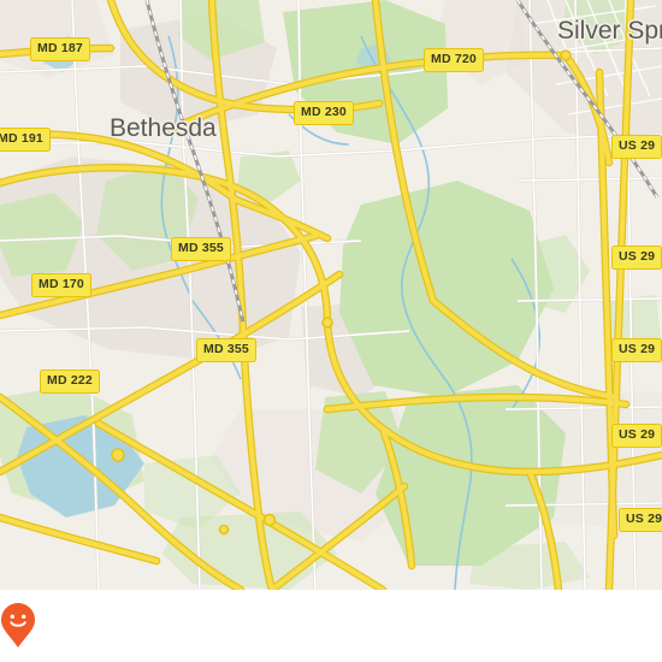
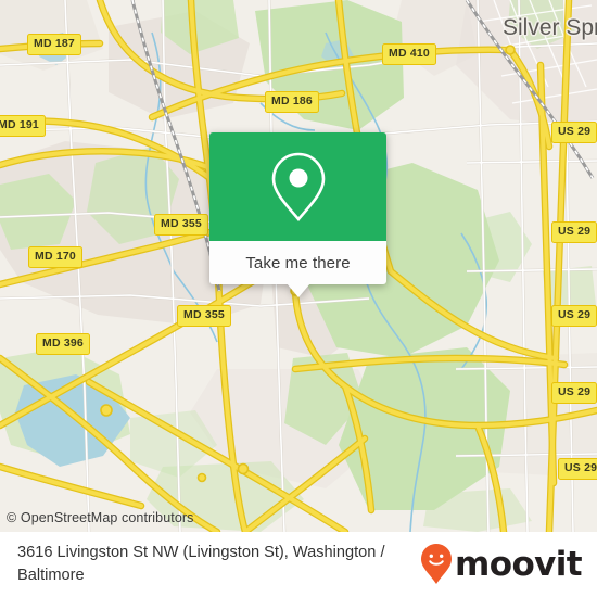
- Bethesda
  Silver Sp
  MD 187
- MD 720
+ MD 410
- MD 230
+ MD 186
  MD 191
  US 29
  MD 355
  US 29
  MD 170
  MD 355
  US 29
- MD 222
+ MD 396
  US 29
  US 29
+ © OpenStreetMap contributors
+ Take me there
+ 3616 Livingston St NW (Livingston St), Washington / Baltimore
+ moovit
